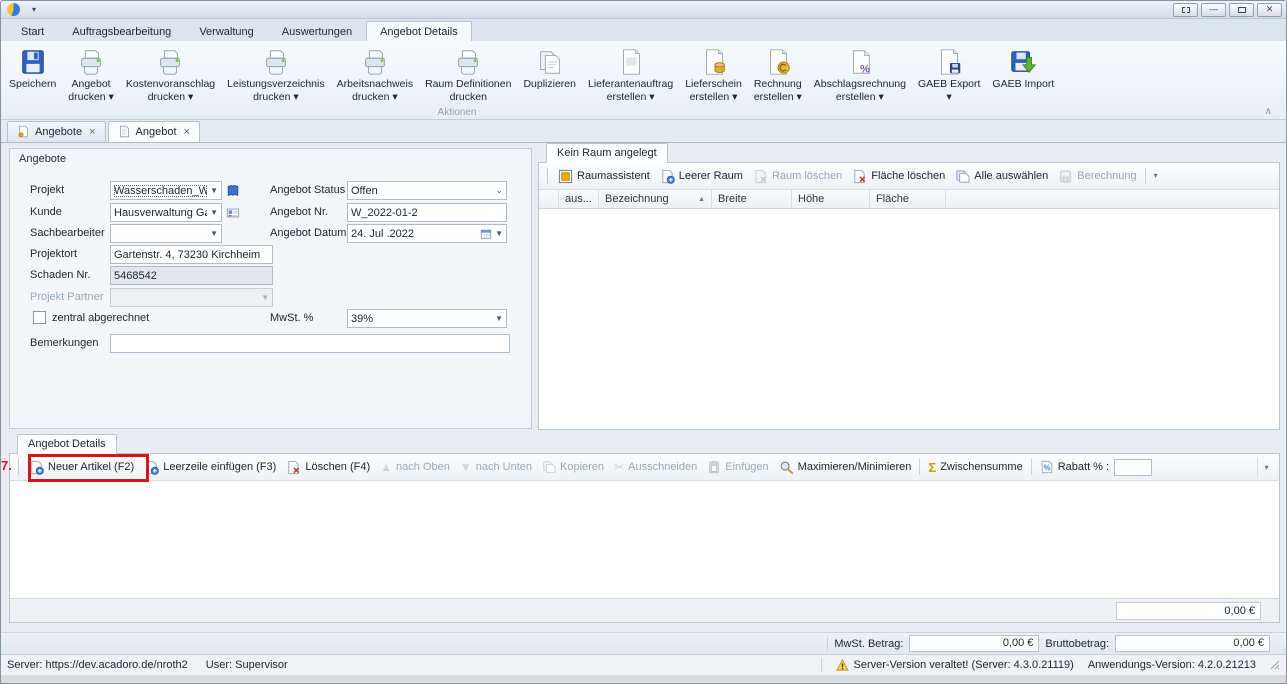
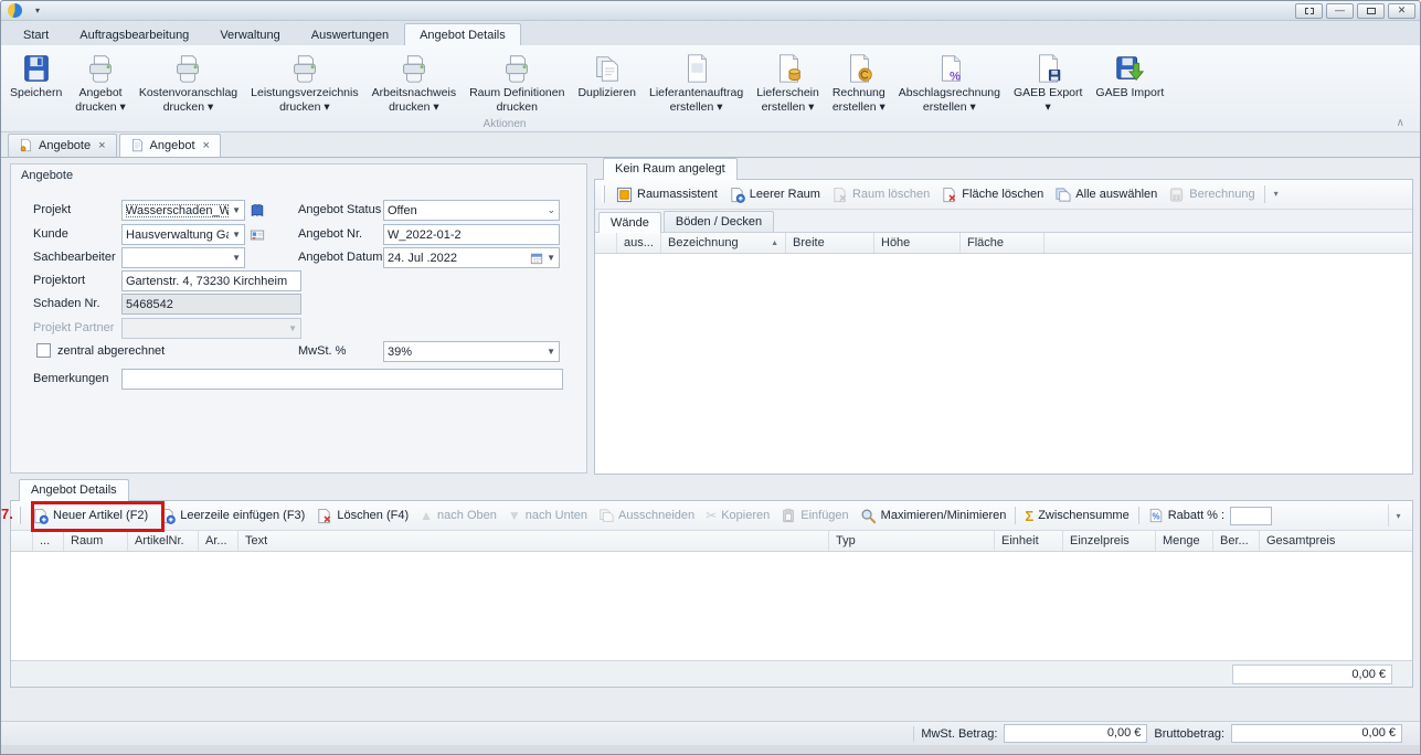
  ▾
  —
  ✕
  Start
  Auftragsbearbeitung
  Verwaltung
  Auswertungen
  Angebot Details
  Speichern
  Angebot
  drucken ▾
  Kostenvoranschlag
  drucken ▾
  Leistungsverzeichnis
  drucken ▾
  Arbeitsnachweis
  drucken ▾
  Raum Definitionen
  drucken
  Duplizieren
  Lieferantenauftrag
  erstellen ▾
  Lieferschein
  erstellen ▾
  Rechnung
  erstellen ▾
  %
  Abschlagsrechnung
  erstellen ▾
  GAEB Export
  ▾
  GAEB Import
  Aktionen
  ∧
  Angebote
  ×
  Angebot
  ×
  Angebote
  Projekt
  ▼
  Kunde
  ▼
  Sachbearbeiter
  ▼
  Projektort
  Gartenstr. 4, 73230 Kirchheim
  Schaden Nr.
  5468542
  Projekt Partner
  ▼
  Angebot Status
  Offen
  ⌄
  Angebot Nr.
  W_2022-01-2
  Angebot Datum
  24. Jul .2022
  ▼
  zentral abgerechnet
  MwSt. %
  39%
  ▼
  Bemerkungen
  Kein Raum angelegt
  Raumassistent
  Leerer Raum
  Raum löschen
  Fläche löschen
  Alle auswählen
  Berechnung
  ▾
+ Wände
+ Böden / Decken
  aus...
  Bezeichnung
  Breite
  Höhe
  Fläche
  7.
  Angebot Details
  Neuer Artikel (F2)
  Leerzeile einfügen (F3)
  Löschen (F4)
  ▲
  nach Oben
  ▼
  nach Unten
- Kopieren
+ Ausschneiden
  ✂
- Ausschneiden
+ Kopieren
  Einfügen
  Maximieren/Minimieren
  Σ
  Zwischensumme
  %
  Rabatt % :
  ▾
+ ...
+ Raum
+ ArtikelNr.
+ Ar...
+ Text
+ Typ
+ Einheit
+ Einzelpreis
+ Menge
+ Ber...
+ Gesamtpreis
  0,00 €
  MwSt. Betrag:
  0,00 €
  Bruttobetrag:
  0,00 €
- Server: https://dev.acadoro.de/nroth2
- User: Supervisor
- Server-Version veraltet! (Server: 4.3.0.21119)
- Anwendungs-Version: 4.2.0.21213
